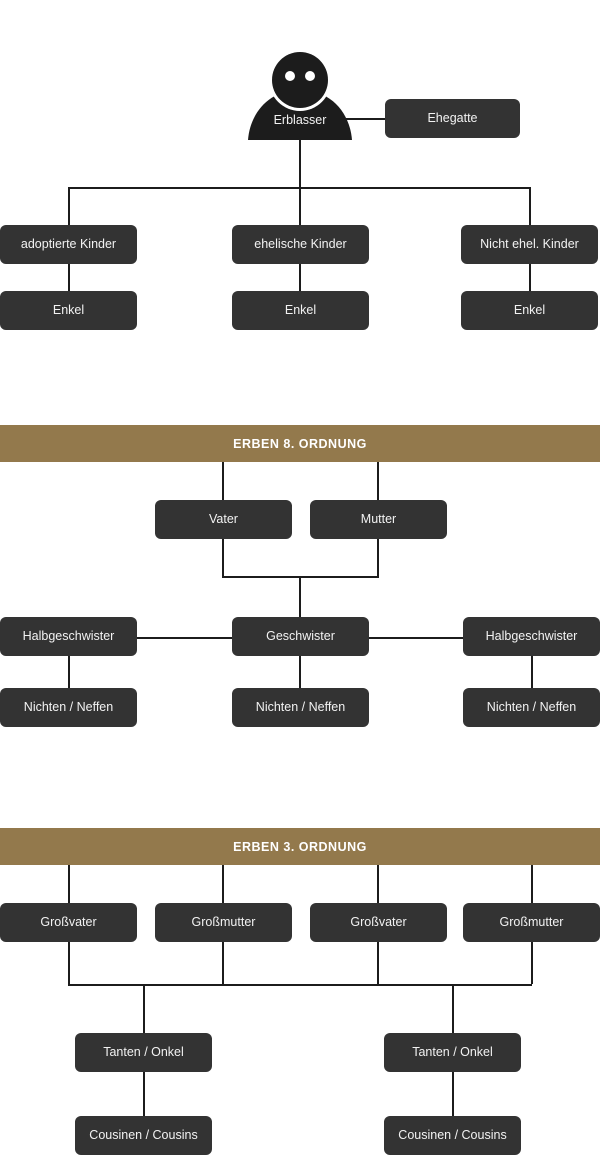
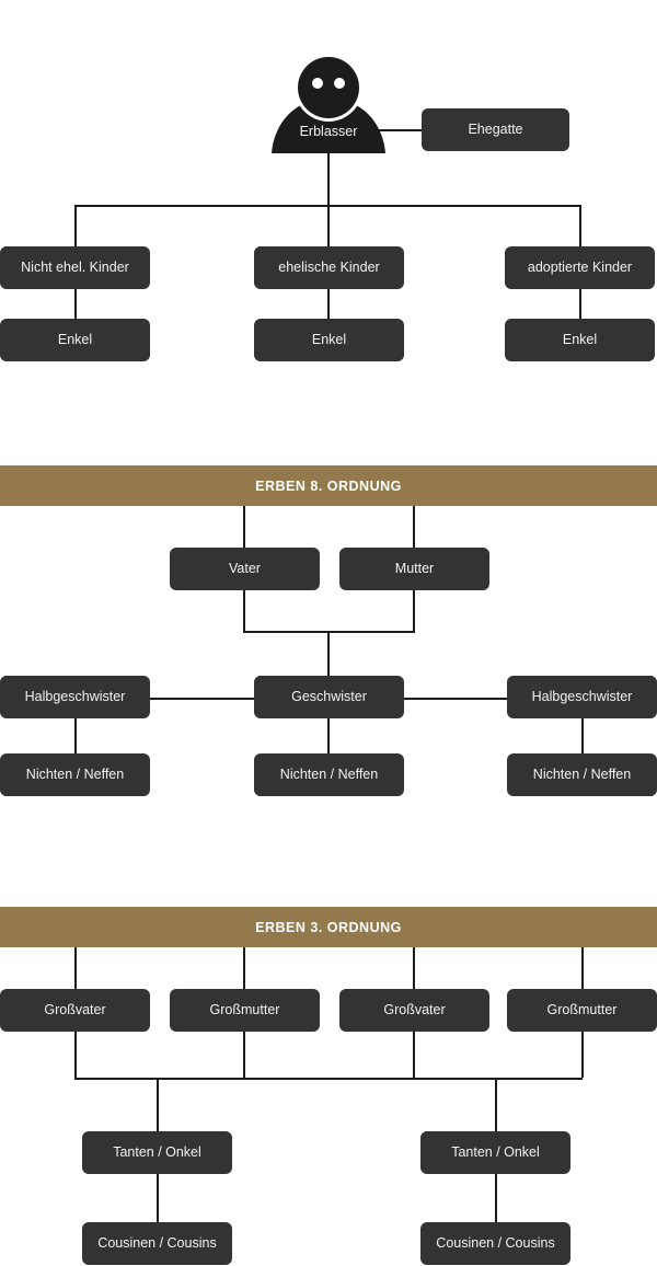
  Erblasser
  Ehegatte
- adoptierte Kinder
+ Nicht ehel. Kinder
  ehelische Kinder
- Nicht ehel. Kinder
+ adoptierte Kinder
  Enkel
  Enkel
  Enkel
  ERBEN 8. ORDNUNG
  Vater
  Mutter
  Halbgeschwister
  Geschwister
  Halbgeschwister
  Nichten / Neffen
  Nichten / Neffen
  Nichten / Neffen
  ERBEN 3. ORDNUNG
  Großvater
  Großmutter
  Großvater
  Großmutter
  Tanten / Onkel
  Tanten / Onkel
  Cousinen / Cousins
  Cousinen / Cousins
